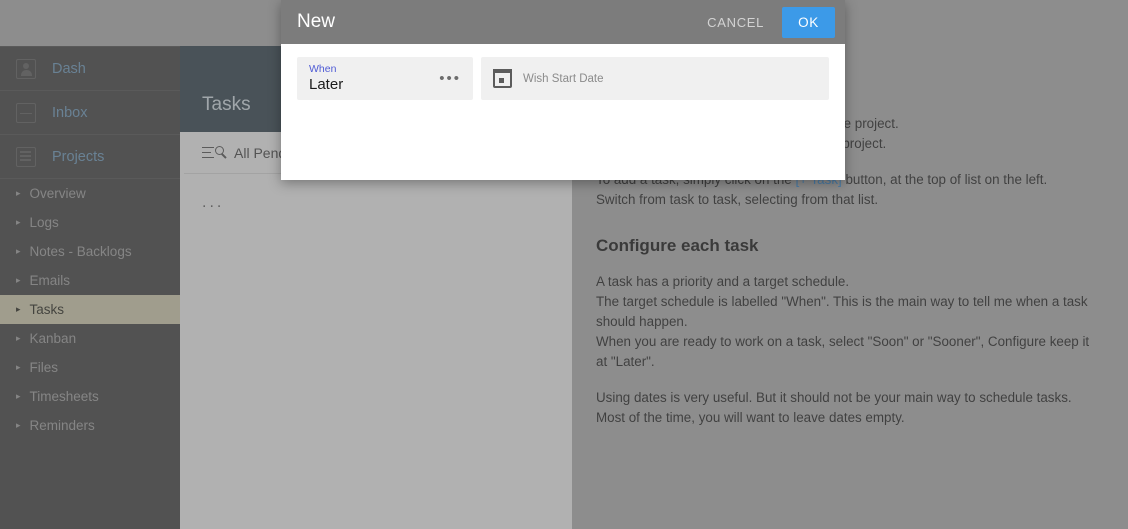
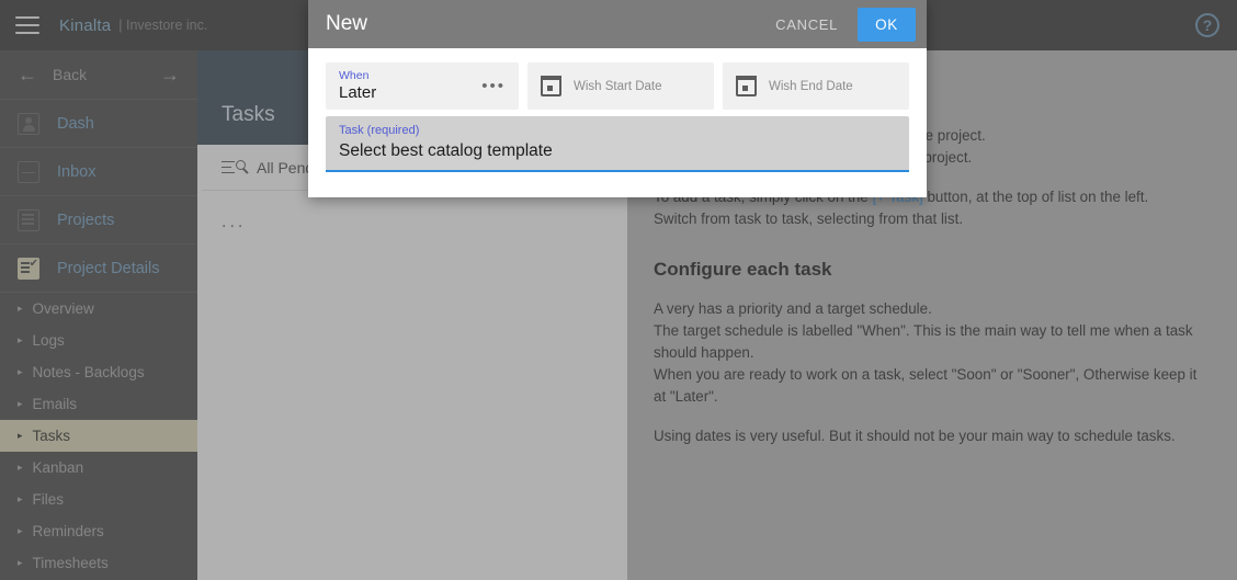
+ Kinalta
+ | Investore inc.
+ ?
+ ←
+ Back
+ →
  Dash
  Inbox
  Projects
+ Project Details
  ▸
  Overview
  ▸
  Logs
  ▸
  Notes - Backlogs
  ▸
  Emails
  ▸
  Tasks
  ▸
  Kanban
  ▸
  Files
  ▸
- Timesheets
+ Reminders
  ▸
- Reminders
+ Timesheets
  Tasks
  ...
  Switch from task to task, selecting from that list.
  Configure each task
- A task has a priority and a target schedule.
+ A very has a priority and a target schedule.
  The target schedule is labelled "When". This is the main way to tell me when a task should happen.
- When you are ready to work on a task, select "Soon" or "Sooner", Configure keep it at "Later".
+ When you are ready to work on a task, select "Soon" or "Sooner", Otherwise keep it at "Later".
  Using dates is very useful. But it should not be your main way to schedule tasks.
- Most of the time, you will want to leave dates empty.
  New
  CANCEL
  OK
  When
  Later
  •••
  Wish Start Date
+ Wish End Date
+ Task (required)
+ Select best catalog template
